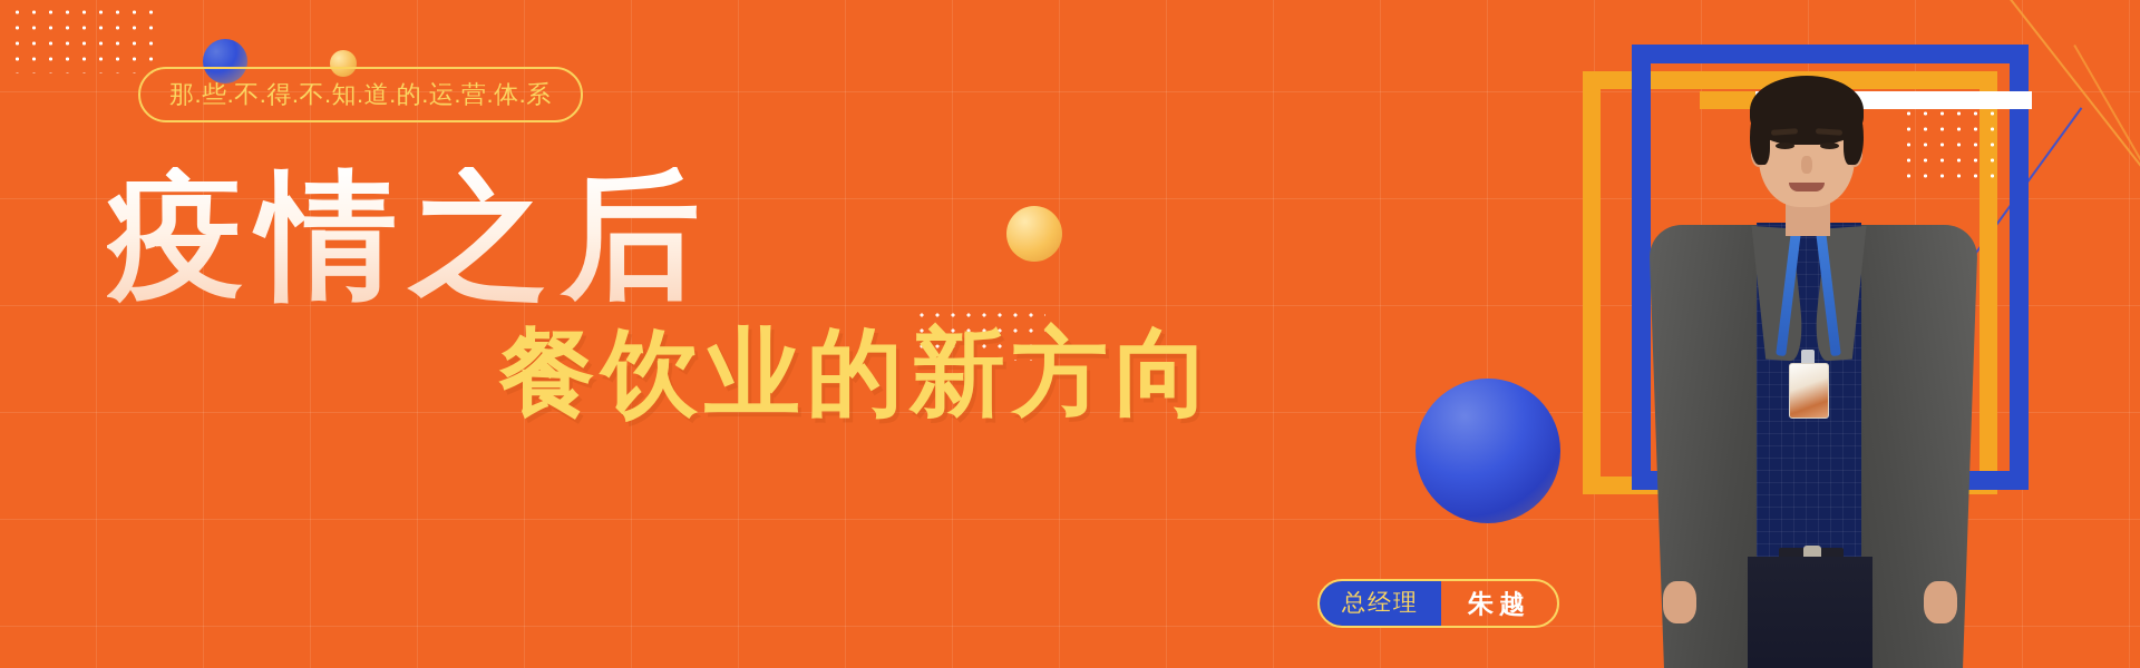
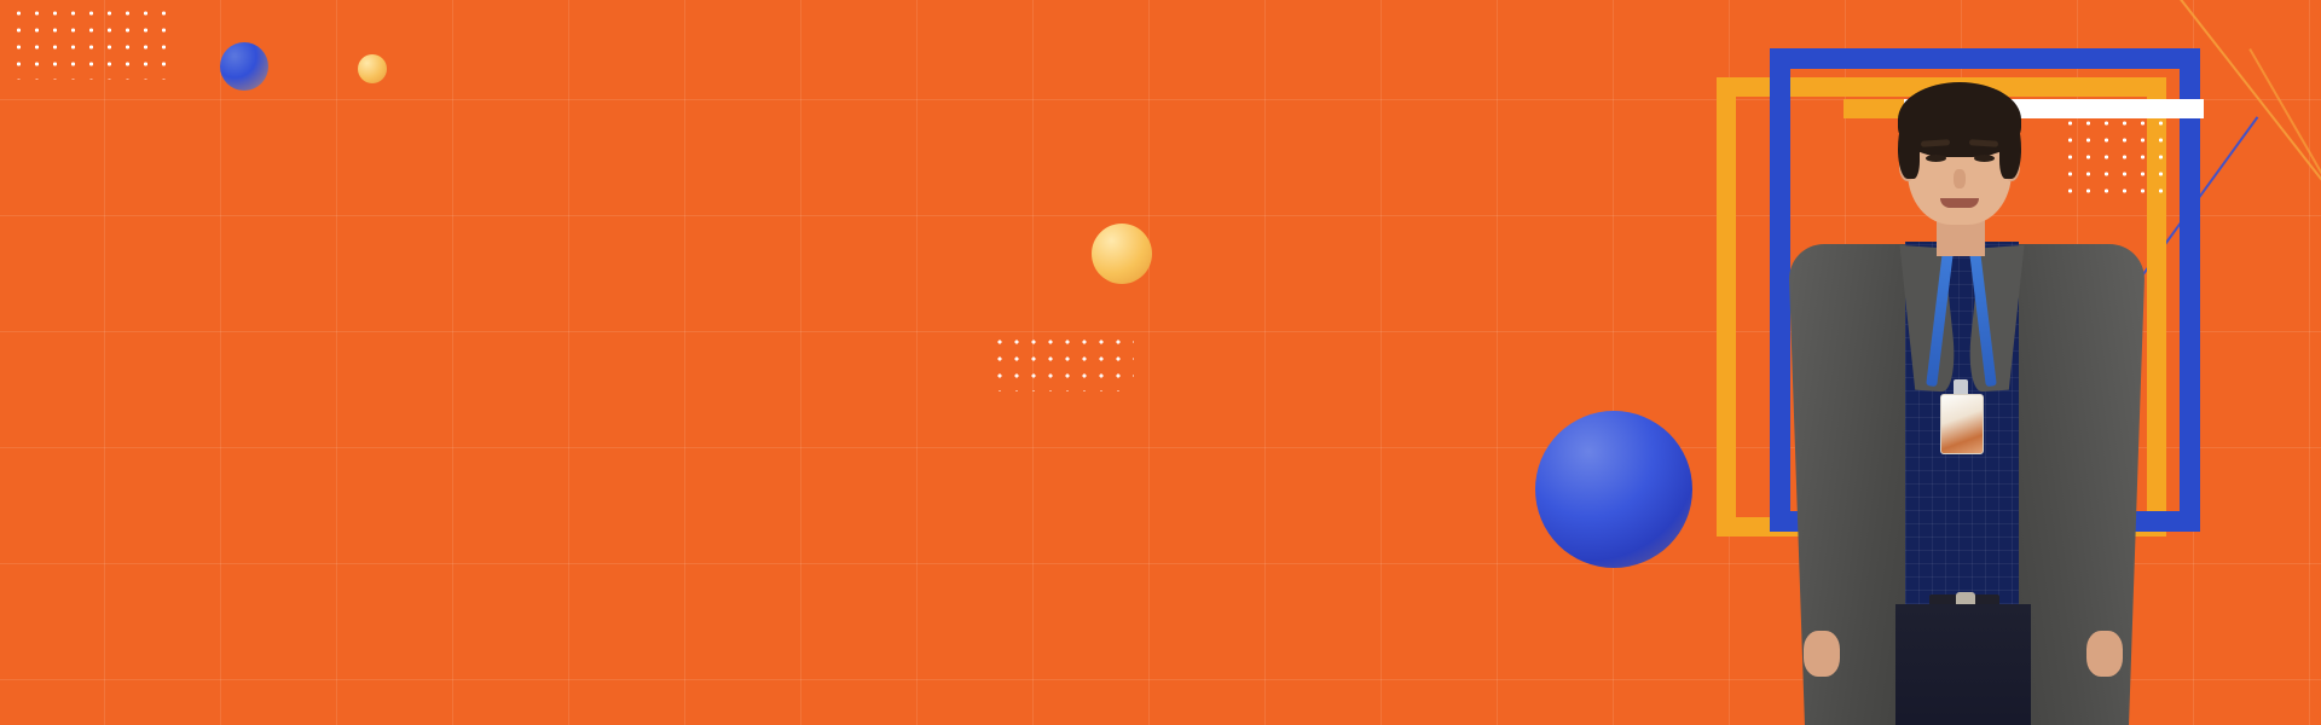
- 那.些.不.得.不.知.道.的.运.营.体.系
- 疫情之后
- 餐饮业的新方向
- 总经理
- 朱越
